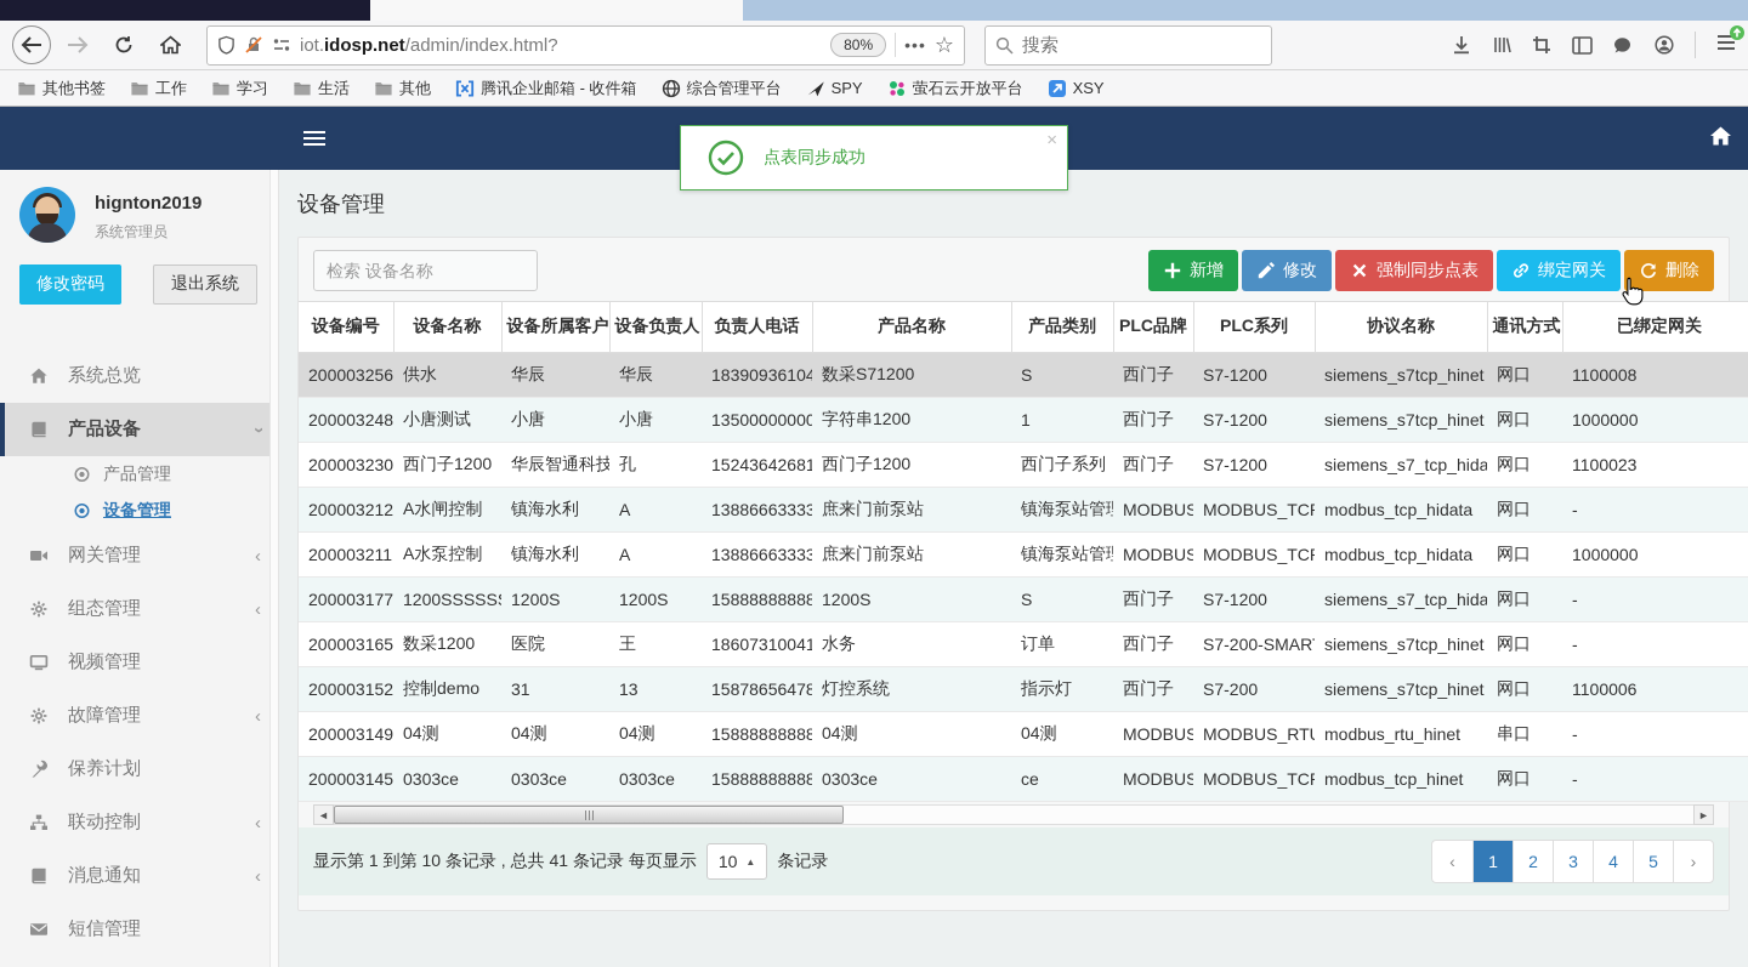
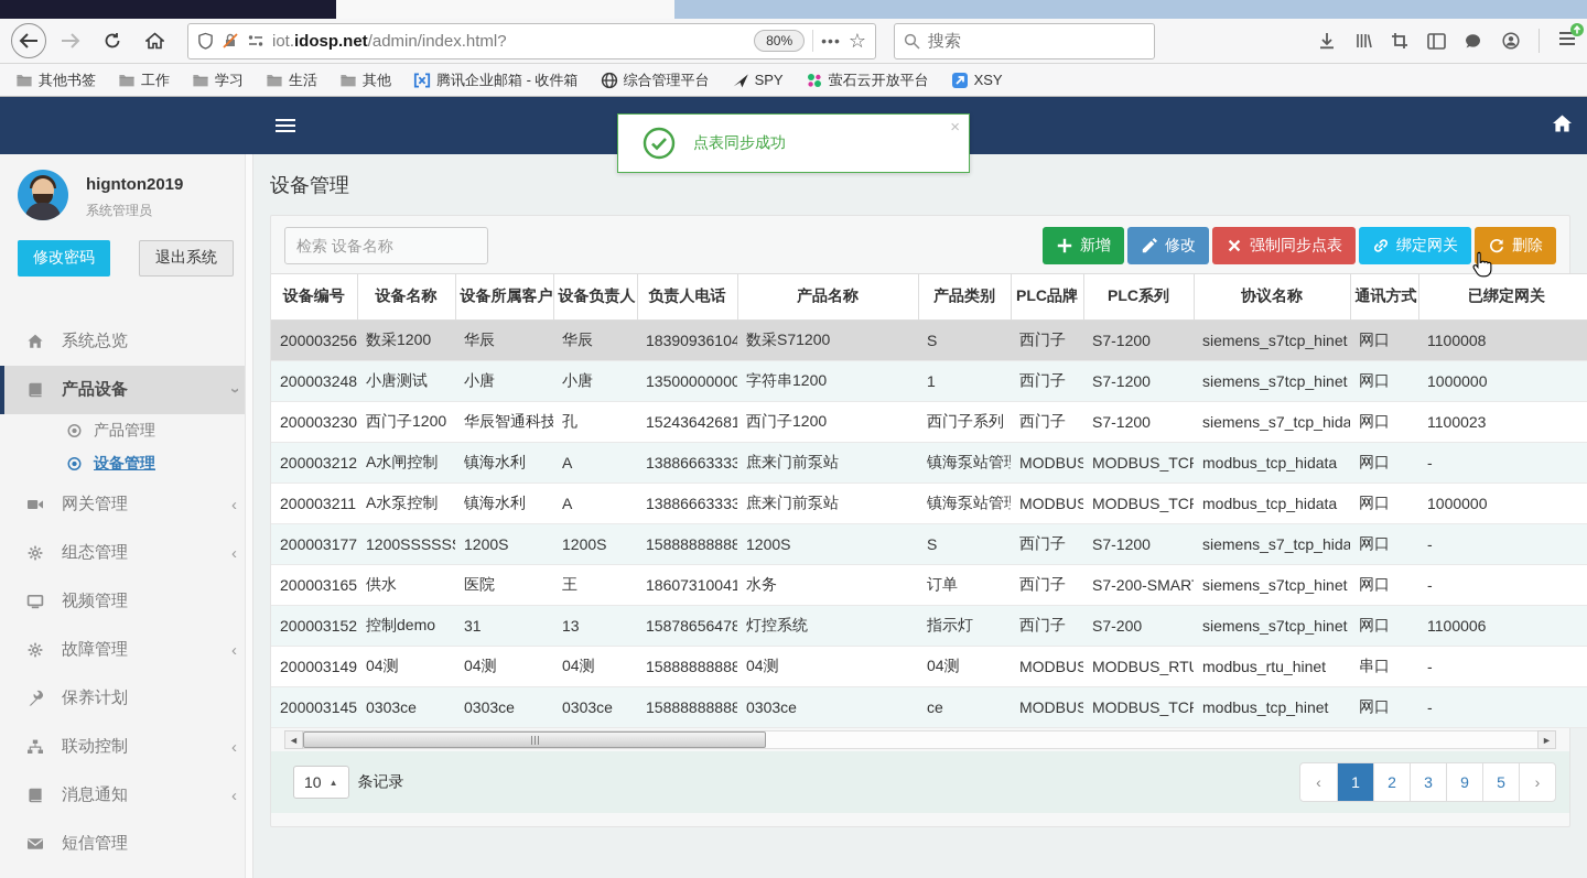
  iot.idosp.net/admin/index.html?
  80%
  •••
  ☆
  搜索
  其他书签
  工作
  学习
  生活
  其他
  腾讯企业邮箱 - 收件箱
  综合管理平台
  SPY
  萤石云开放平台
  XSY
  hignton2019
  系统管理员
  修改密码
  退出系统
  系统总览
  产品设备
  产品管理
  设备管理
  网关管理
  ‹
  组态管理
  ‹
  视频管理
  故障管理
  ‹
  保养计划
  联动控制
  ‹
  消息通知
  ‹
  短信管理
  设备管理
  检索 设备名称
  新增
  修改
  强制同步点表
  绑定网关
  删除
  设备编号	设备名称	设备所属客户	设备负责人	负责人电话	产品名称	产品类别	PLC品牌	PLC系列	协议名称	通讯方式	已绑定网关
- 200003256	供水	华辰	华辰	18390936104	数采S71200	S	西门子	S7-1200	siemens_s7tcp_hinet	网口	1100008
+ 200003256	数采1200	华辰	华辰	18390936104	数采S71200	S	西门子	S7-1200	siemens_s7tcp_hinet	网口	1100008
  200003248	小唐测试	小唐	小唐	13500000000	字符串1200	1	西门子	S7-1200	siemens_s7tcp_hinet	网口	1000000
  200003230	西门子1200	华辰智通科技	孔	15243642681	西门子1200	西门子系列	西门子	S7-1200	siemens_s7_tcp_hida	网口	1100023
  200003212	A水闸控制	镇海水利	A	13886663333	庶来门前泵站	镇海泵站管	MODBUS	MODBUS_TC	modbus_tcp_hidata	网口	-
  200003211	A水泵控制	镇海水利	A	13886663333	庶来门前泵站	镇海泵站管	MODBUS	MODBUS_TC	modbus_tcp_hidata	网口	1000000
  200003177	1200SSSSS	1200S	1200S	15888888888	1200S	S	西门子	S7-1200	siemens_s7_tcp_hida	网口	-
- 200003165	数采1200	医院	王	18607310041	水务	订单	西门子	S7-200-SMAR	siemens_s7tcp_hinet	网口	-
+ 200003165	供水	医院	王	18607310041	水务	订单	西门子	S7-200-SMAR	siemens_s7tcp_hinet	网口	-
  200003152	控制demo	31	13	15878656478	灯控系统	指示灯	西门子	S7-200	siemens_s7tcp_hinet	网口	1100006
  200003149	04测	04测	04测	15888888888	04测	04测	MODBUS	MODBUS_RT	modbus_rtu_hinet	串口	-
  200003145	0303ce	0303ce	0303ce	15888888888	0303ce	ce	MODBUS	MODBUS_TC	modbus_tcp_hinet	网口	-
  ◄
  ►
- 显示第 1 到第 10 条记录 , 总共 41 条记录 每页显示
  10
  ▲
  条记录
  ‹
  1
  2
  3
- 4
+ 9
  5
  ›
  点表同步成功
  ×
